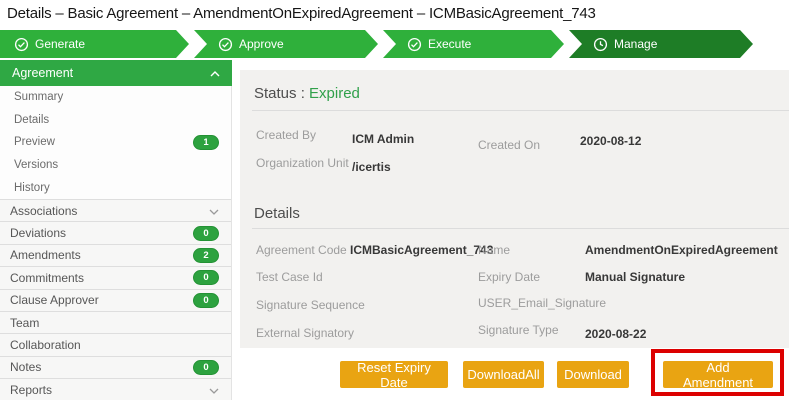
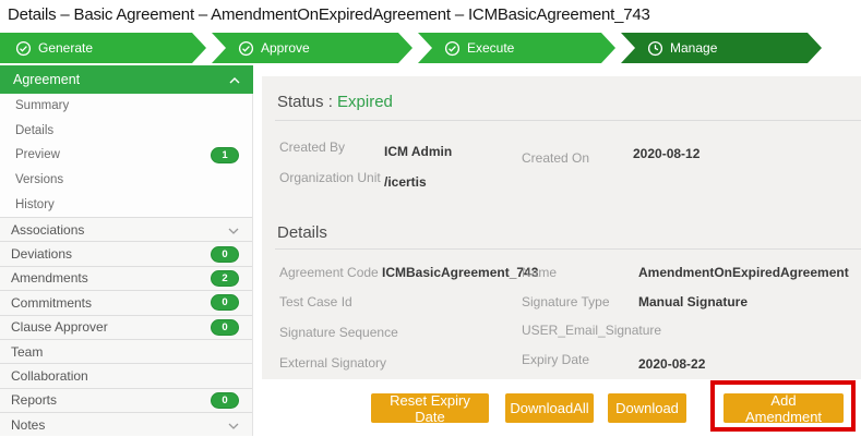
  Details – Basic Agreement – AmendmentOnExpiredAgreement – ICMBasicAgreement_743
  Generate
  Approve
  Execute
  Manage
  Agreement
  Summary
  Details
  Preview
  1
  Versions
  History
  Associations
  Deviations
  0
  Amendments
  2
  Commitments
  0
  Clause Approver
  0
  Team
  Collaboration
- Notes
+ Reports
  0
- Reports
+ Notes
  Status : Expired
  Created By
  ICM Admin
  Created On
  2020-08-12
  Organization Unit
  /icertis
  Details
  Agreement Code
  ICMBasicAgreement_743
  Name
  AmendmentOnExpiredAgreement
  Test Case Id
- Expiry Date
+ Signature Type
  Manual Signature
  Signature Sequence
  USER_Email_Signature
  External Signatory
- Signature Type
+ Expiry Date
  2020-08-22
  Reset Expiry Date
  DownloadAll
  Download
  Add Amendment
